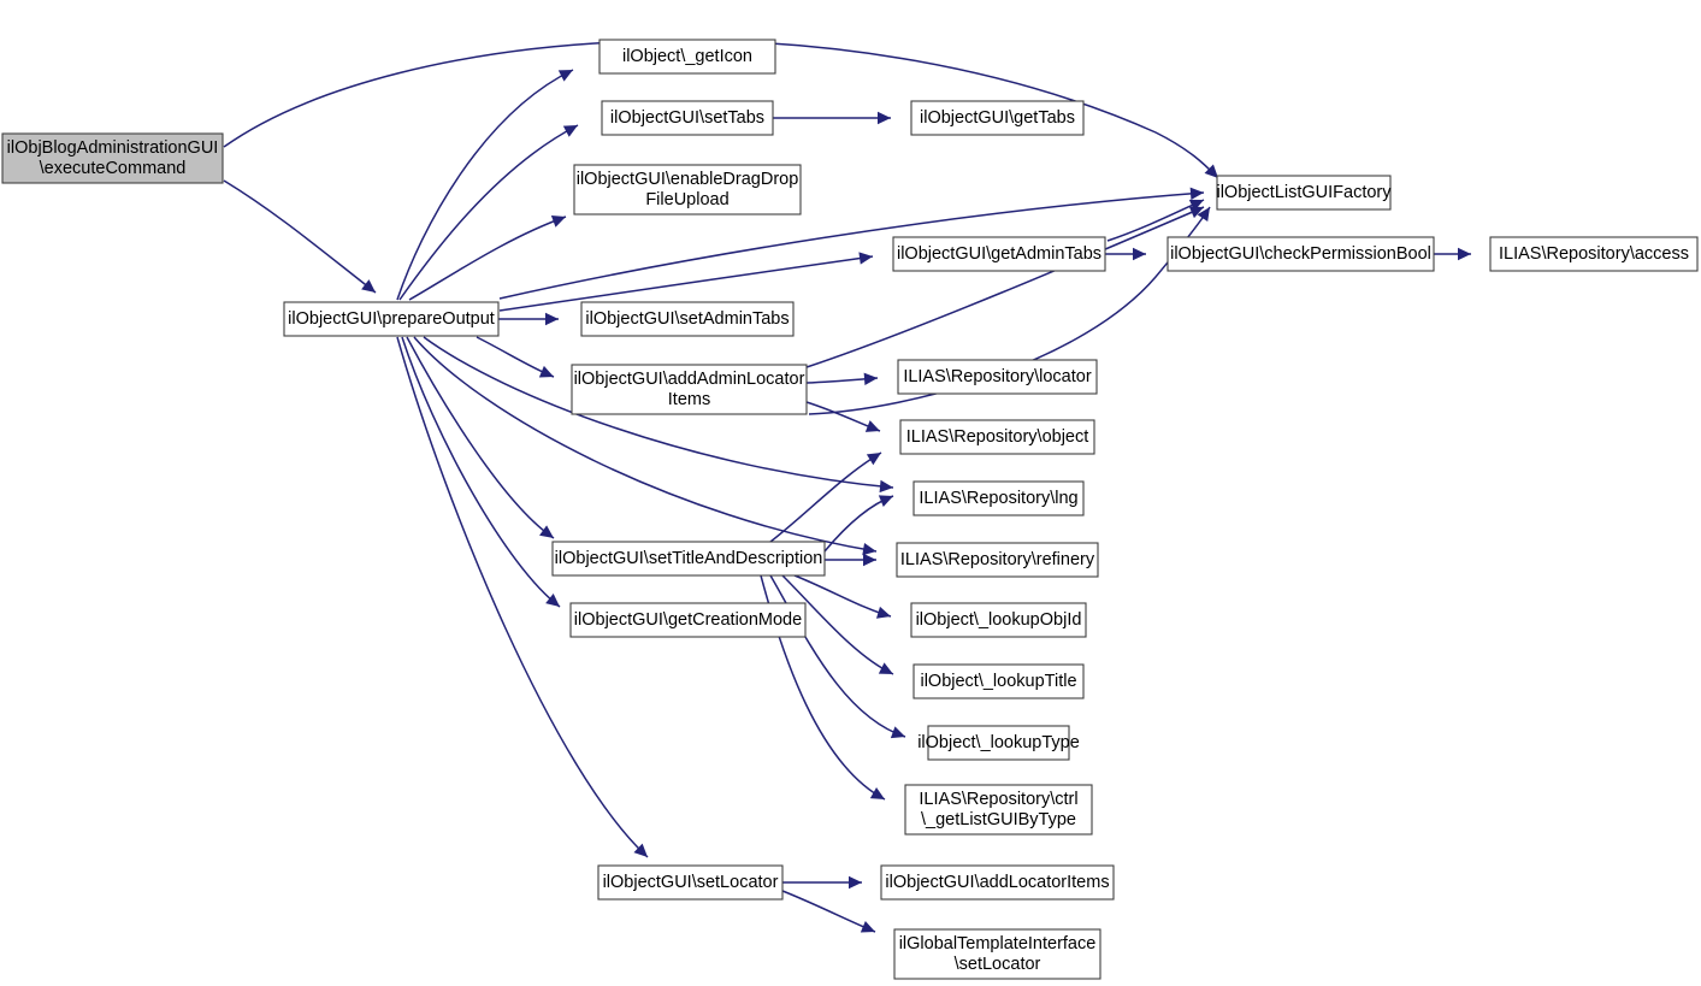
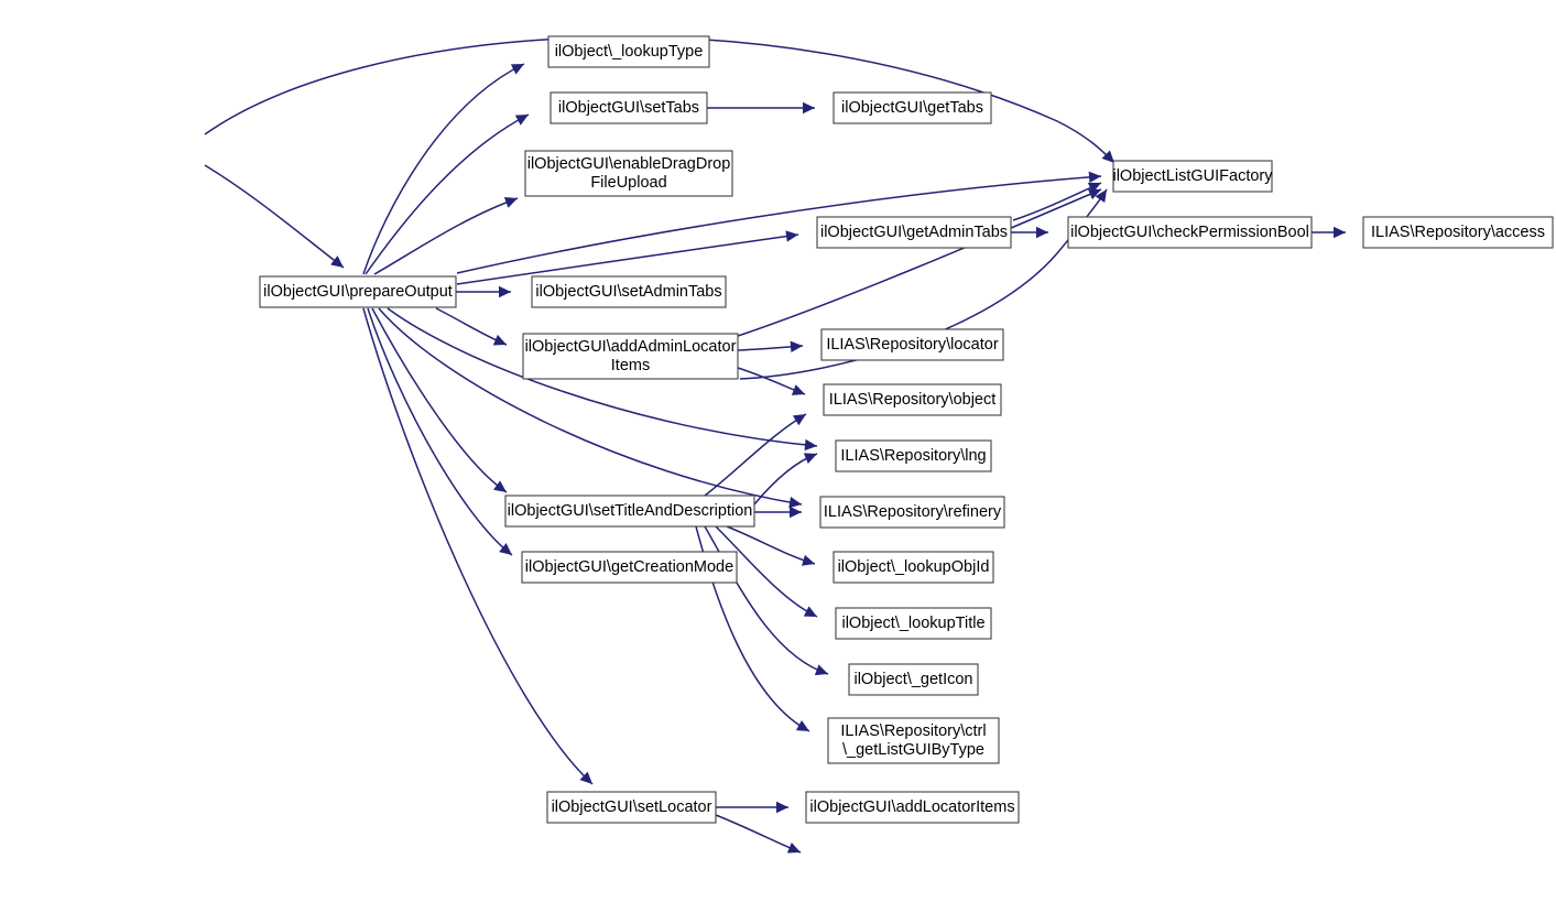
- ilObjBlogAdministrationGUI
- \executeCommand
- ilObject\_getIcon
+ ilObject\_lookupType
  ilObjectGUI\setTabs
  ilObjectGUI\getTabs
  ilObjectGUI\enableDragDrop
  FileUpload
  ilObjectListGUIFactory
  ilObjectGUI\getAdminTabs
  ilObjectGUI\checkPermissionBool
  ILIAS\Repository\access
  ilObjectGUI\prepareOutput
  ilObjectGUI\setAdminTabs
  ILIAS\Repository\locator
  ilObjectGUI\addAdminLocator
  Items
  ILIAS\Repository\object
  ILIAS\Repository\lng
  ilObjectGUI\setTitleAndDescription
  ILIAS\Repository\refinery
  ilObjectGUI\getCreationMode
  ilObject\_lookupObjId
  ilObject\_lookupTitle
- ilObject\_lookupType
+ ilObject\_getIcon
  ILIAS\Repository\ctrl
  \_getListGUIByType
  ilObjectGUI\setLocator
  ilObjectGUI\addLocatorItems
- ilGlobalTemplateInterface
- \setLocator
